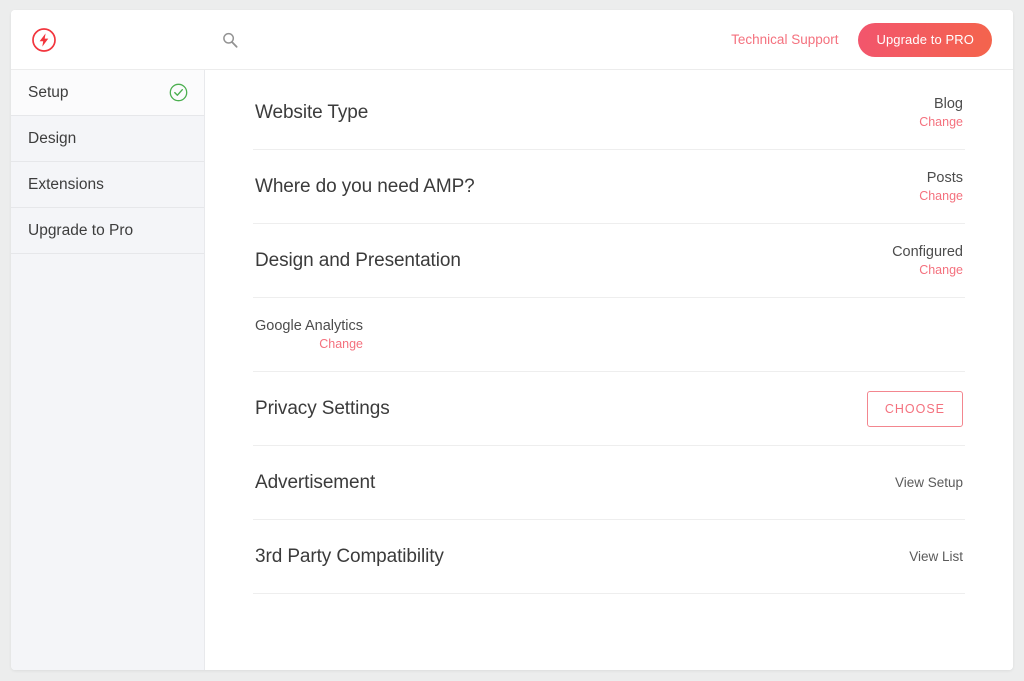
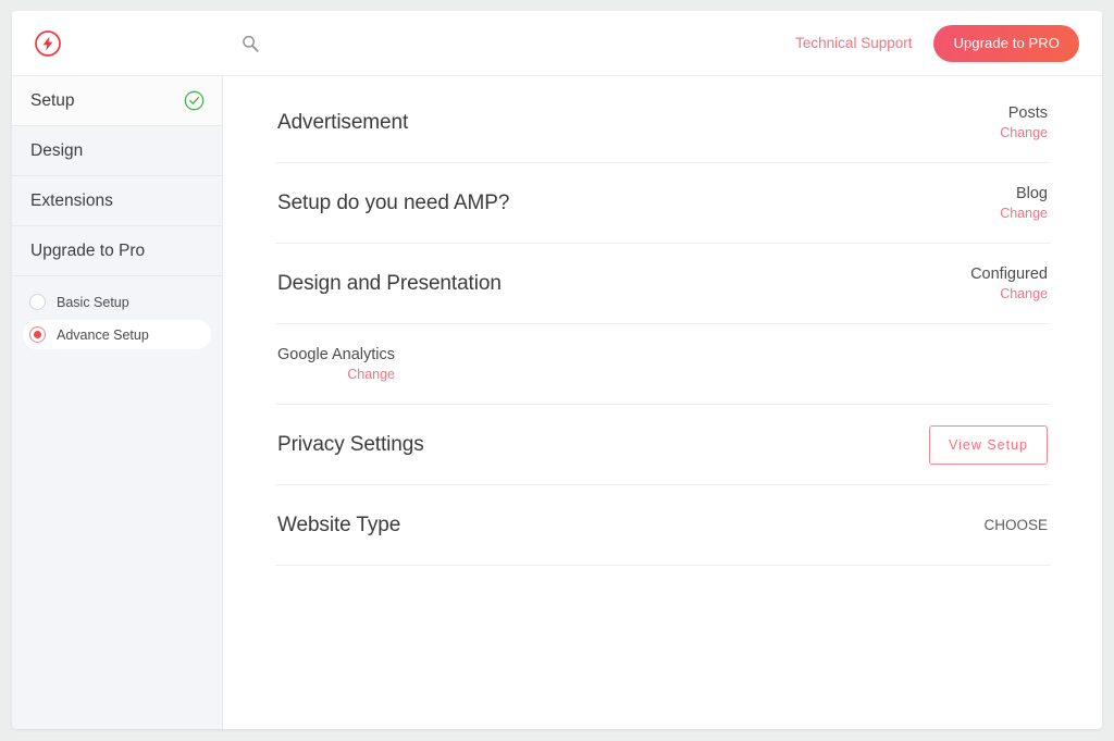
  Technical Support
  Upgrade to PRO
  Setup
  Design
  Extensions
  Upgrade to Pro
+ Basic Setup
+ Advance Setup
- Website Type
+ Advertisement
- Blog
+ Posts
  Change
- Where do you need AMP?
+ Setup do you need AMP?
- Posts
+ Blog
  Change
  Design and Presentation
  Configured
  Change
  Google Analytics
  Change
  Privacy Settings
- CHOOSE
+ View Setup
- Advertisement
+ Website Type
- View Setup
+ CHOOSE
- 3rd Party Compatibility
- View List
